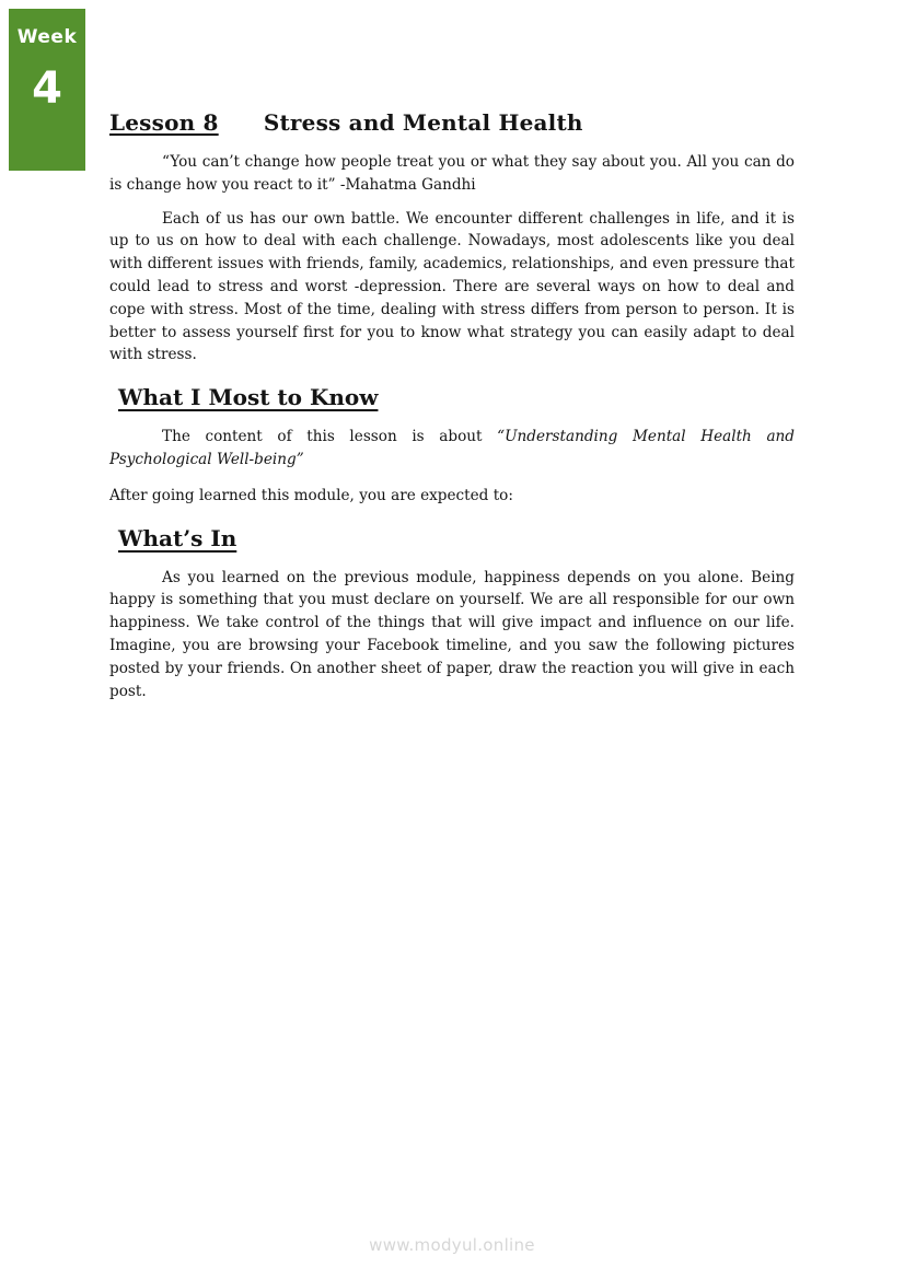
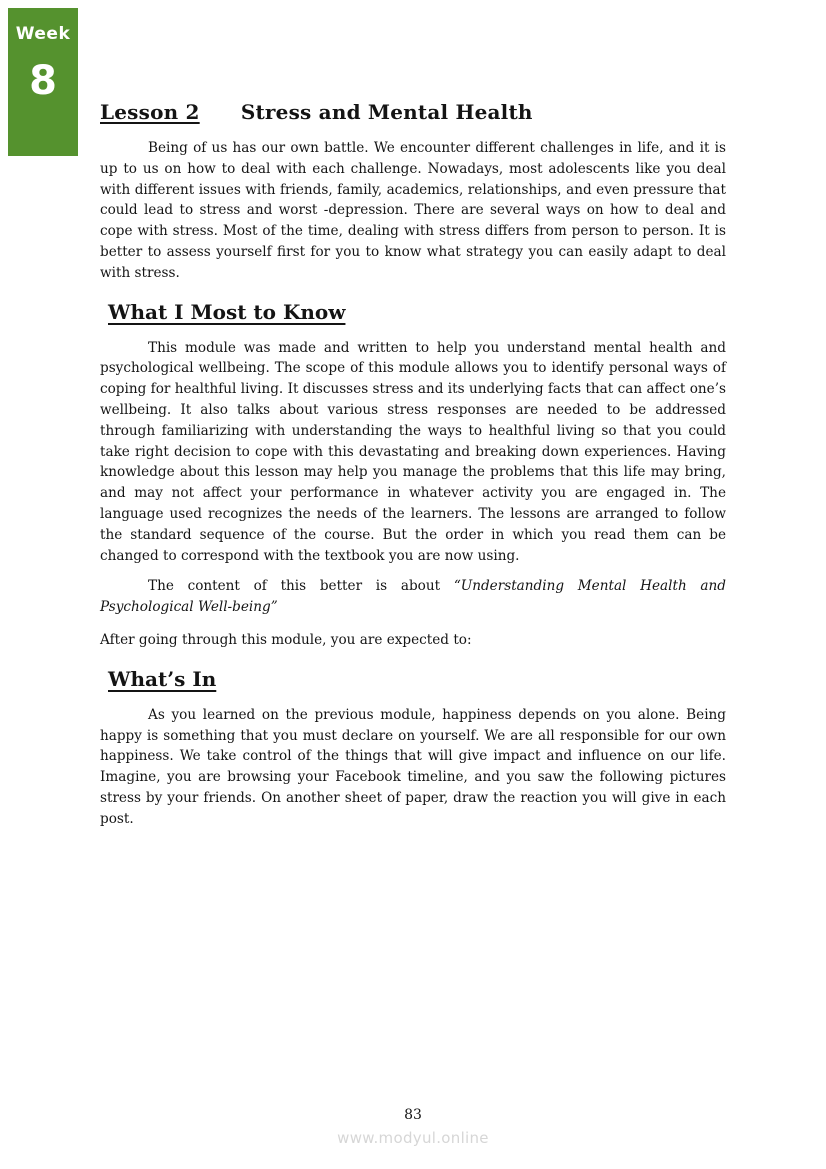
  Week
- 4
+ 8
- Lesson 8 Stress and Mental Health
+ Lesson 2 Stress and Mental Health
- “You can’t change how people treat you or what they say about you. All you can do is change how you react to it” -Mahatma Gandhi
- Each of us has our own battle. We encounter different challenges in life, and it is up to us on how to deal with each challenge. Nowadays, most adolescents like you deal with different issues with friends, family, academics, relationships, and even pressure that could lead to stress and worst -depression. There are several ways on how to deal and cope with stress. Most of the time, dealing with stress differs from person to person. It is better to assess yourself first for you to know what strategy you can easily adapt to deal with stress.
+ Being of us has our own battle. We encounter different challenges in life, and it is up to us on how to deal with each challenge. Nowadays, most adolescents like you deal with different issues with friends, family, academics, relationships, and even pressure that could lead to stress and worst -depression. There are several ways on how to deal and cope with stress. Most of the time, dealing with stress differs from person to person. It is better to assess yourself first for you to know what strategy you can easily adapt to deal with stress.
  What I Most to Know
+ This module was made and written to help you understand mental health and psychological wellbeing. The scope of this module allows you to identify personal ways of coping for healthful living. It discusses stress and its underlying facts that can affect one’s wellbeing. It also talks about various stress responses are needed to be addressed through familiarizing with understanding the ways to healthful living so that you could take right decision to cope with this devastating and breaking down experiences. Having knowledge about this lesson may help you manage the problems that this life may bring, and may not affect your performance in whatever activity you are engaged in. The language used recognizes the needs of the learners. The lessons are arranged to follow the standard sequence of the course. But the order in which you read them can be changed to correspond with the textbook you are now using.
- The content of this lesson is about “Understanding Mental Health and Psychological Well-being”
+ The content of this better is about “Understanding Mental Health and Psychological Well-being”
- After going learned this module, you are expected to:
+ After going through this module, you are expected to:
  What’s In
- As you learned on the previous module, happiness depends on you alone. Being happy is something that you must declare on yourself. We are all responsible for our own happiness. We take control of the things that will give impact and influence on our life. Imagine, you are browsing your Facebook timeline, and you saw the following pictures posted by your friends. On another sheet of paper, draw the reaction you will give in each post.
+ As you learned on the previous module, happiness depends on you alone. Being happy is something that you must declare on yourself. We are all responsible for our own happiness. We take control of the things that will give impact and influence on our life. Imagine, you are browsing your Facebook timeline, and you saw the following pictures stress by your friends. On another sheet of paper, draw the reaction you will give in each post.
+ 83
  www.modyul.online
